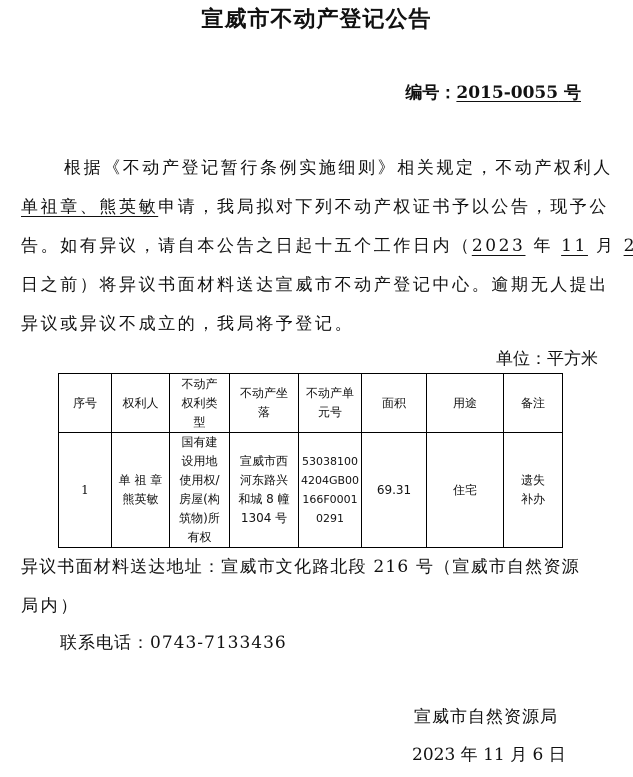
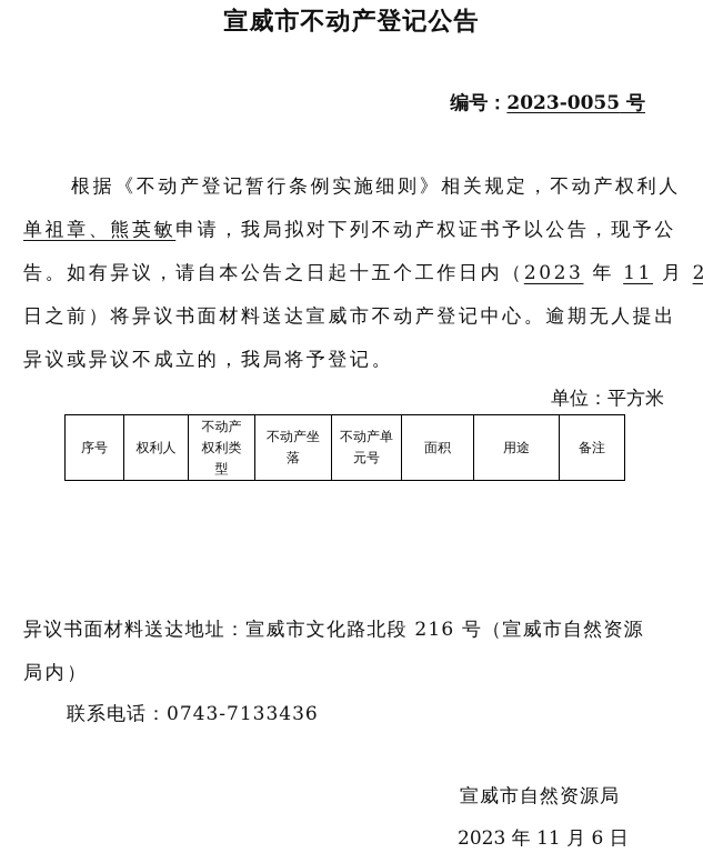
  宣威市不动产登记公告
- 编号：2015-0055 号
+ 编号：2023-0055 号
  根据《不动产登记暂行条例实施细则》相关规定，不动产权利人
  单祖章、熊英敏申请，我局拟对下列不动产权证书予以公告，现予公
  告。如有异议，请自本公告之日起十五个工作日内（2023 年 11 月 2
  日之前）将异议书面材料送达宣威市不动产登记中心。逾期无人提出
  异议或异议不成立的，我局将予登记。
  单位：平方米
  序号	权利人	不动产权利类型	不动产坐落	不动产单元号	面积	用途	备注
- 1	单 祖 章熊英敏	国有建设用地使用权/房屋(构筑物)所有权	宣威市西河东路兴和城 8 幢1304 号	530381004204GB00166F00010291	69.31	住宅	遗失补办
  异议书面材料送达地址：宣威市文化路北段 216 号（宣威市自然资源
  局内）
  联系电话：0743-7133436
  宣威市自然资源局
  2023 年 11 月 6 日
